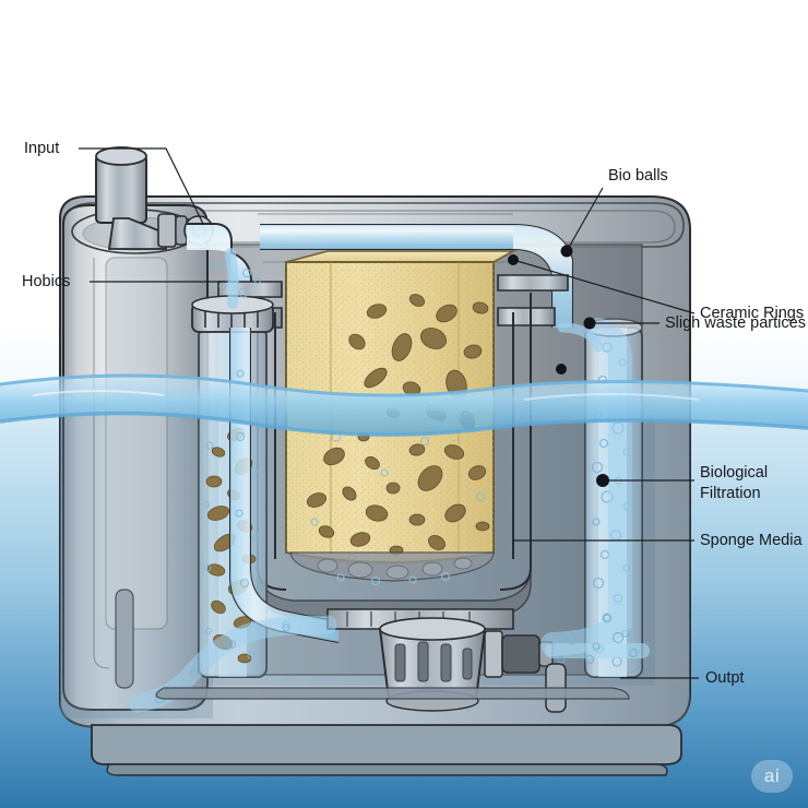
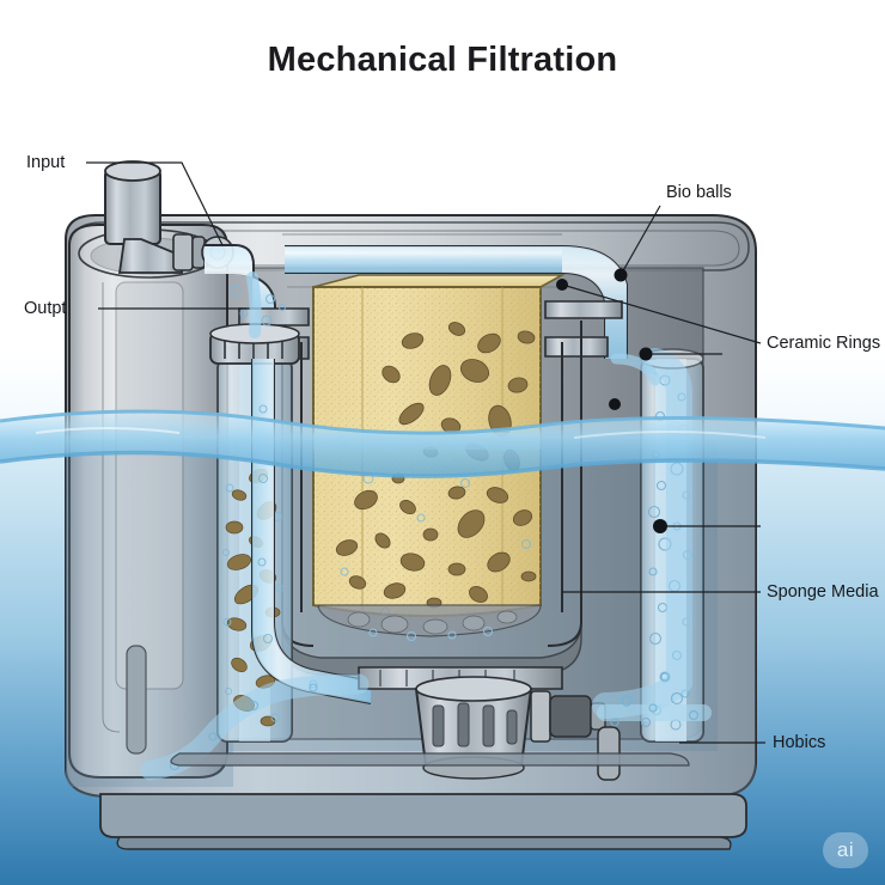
+ Mechanical Filtration
  Input
- Hobics
+ Outpt
  Bio balls
  Ceramic Rings
- Sligh waste partices
- Biological
- Filtration
  Sponge Media
- Outpt
+ Hobics
  ai
